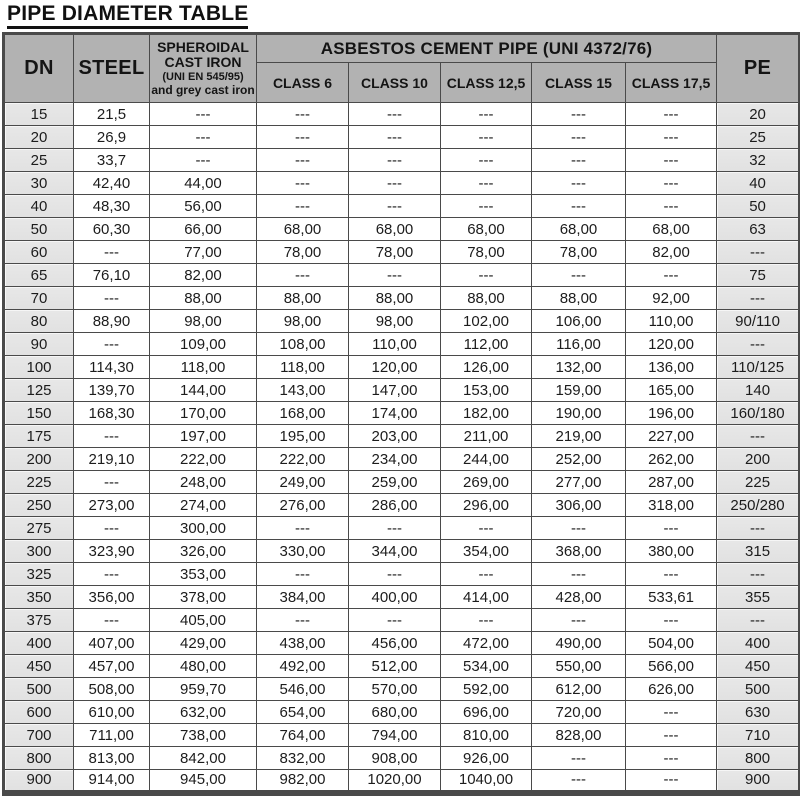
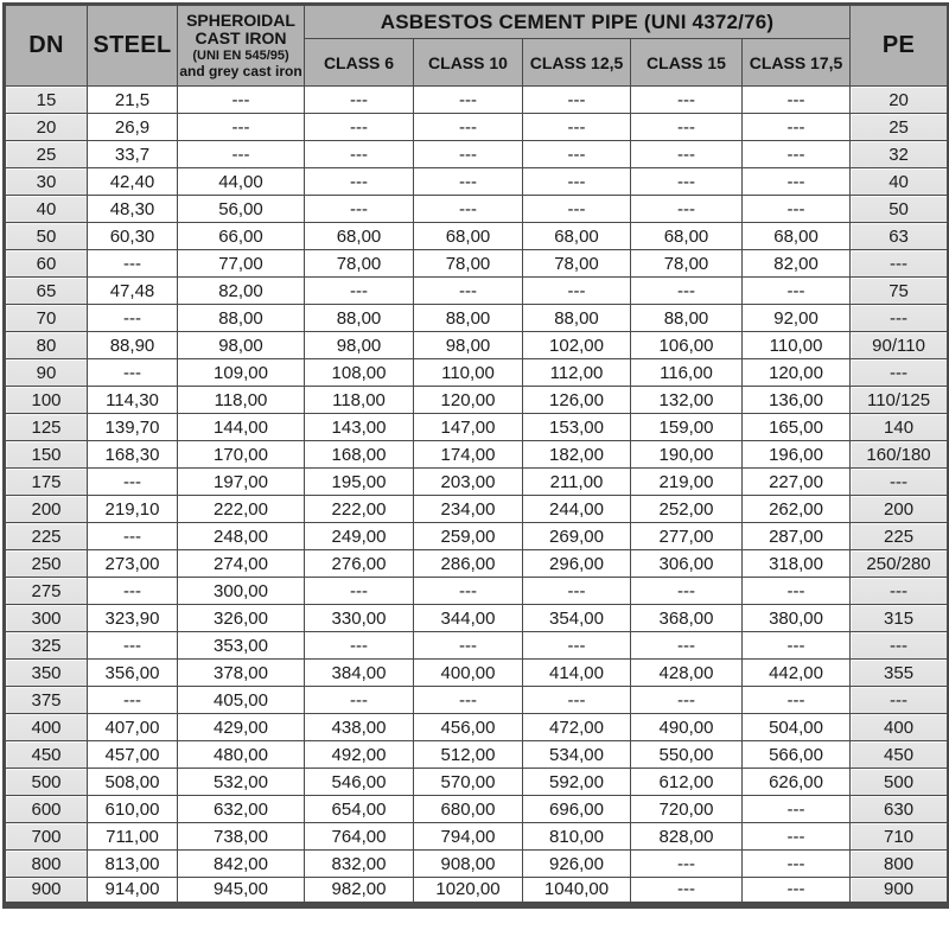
- PIPE DIAMETER TABLE
  DN	STEEL	SPHEROIDAL CAST IRON (UNI EN 545/95) and grey cast iron	ASBESTOS CEMENT PIPE (UNI 4372/76)	PE
  CLASS 6	CLASS 10	CLASS 12,5	CLASS 15	CLASS 17,5
  15	21,5	---	---	---	---	---	---	20
  20	26,9	---	---	---	---	---	---	25
  25	33,7	---	---	---	---	---	---	32
  30	42,40	44,00	---	---	---	---	---	40
  40	48,30	56,00	---	---	---	---	---	50
  50	60,30	66,00	68,00	68,00	68,00	68,00	68,00	63
  60	---	77,00	78,00	78,00	78,00	78,00	82,00	---
- 65	76,10	82,00	---	---	---	---	---	75
+ 65	47,48	82,00	---	---	---	---	---	75
  70	---	88,00	88,00	88,00	88,00	88,00	92,00	---
  80	88,90	98,00	98,00	98,00	102,00	106,00	110,00	90/110
  90	---	109,00	108,00	110,00	112,00	116,00	120,00	---
  100	114,30	118,00	118,00	120,00	126,00	132,00	136,00	110/125
  125	139,70	144,00	143,00	147,00	153,00	159,00	165,00	140
  150	168,30	170,00	168,00	174,00	182,00	190,00	196,00	160/180
  175	---	197,00	195,00	203,00	211,00	219,00	227,00	---
  200	219,10	222,00	222,00	234,00	244,00	252,00	262,00	200
  225	---	248,00	249,00	259,00	269,00	277,00	287,00	225
  250	273,00	274,00	276,00	286,00	296,00	306,00	318,00	250/280
  275	---	300,00	---	---	---	---	---	---
  300	323,90	326,00	330,00	344,00	354,00	368,00	380,00	315
  325	---	353,00	---	---	---	---	---	---
- 350	356,00	378,00	384,00	400,00	414,00	428,00	533,61	355
+ 350	356,00	378,00	384,00	400,00	414,00	428,00	442,00	355
  375	---	405,00	---	---	---	---	---	---
  400	407,00	429,00	438,00	456,00	472,00	490,00	504,00	400
  450	457,00	480,00	492,00	512,00	534,00	550,00	566,00	450
- 500	508,00	959,70	546,00	570,00	592,00	612,00	626,00	500
+ 500	508,00	532,00	546,00	570,00	592,00	612,00	626,00	500
  600	610,00	632,00	654,00	680,00	696,00	720,00	---	630
  700	711,00	738,00	764,00	794,00	810,00	828,00	---	710
  800	813,00	842,00	832,00	908,00	926,00	---	---	800
  900	914,00	945,00	982,00	1020,00	1040,00	---	---	900
